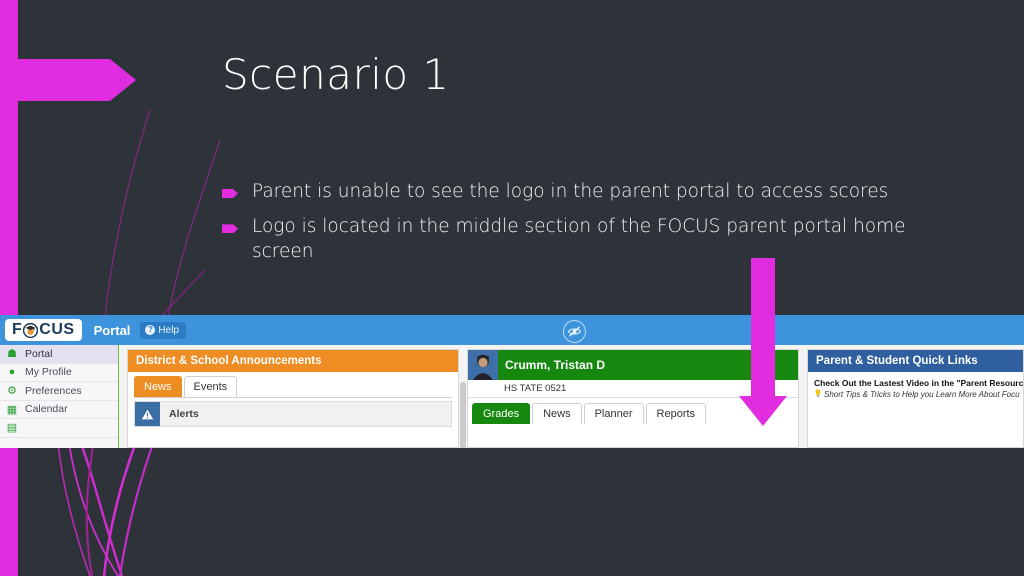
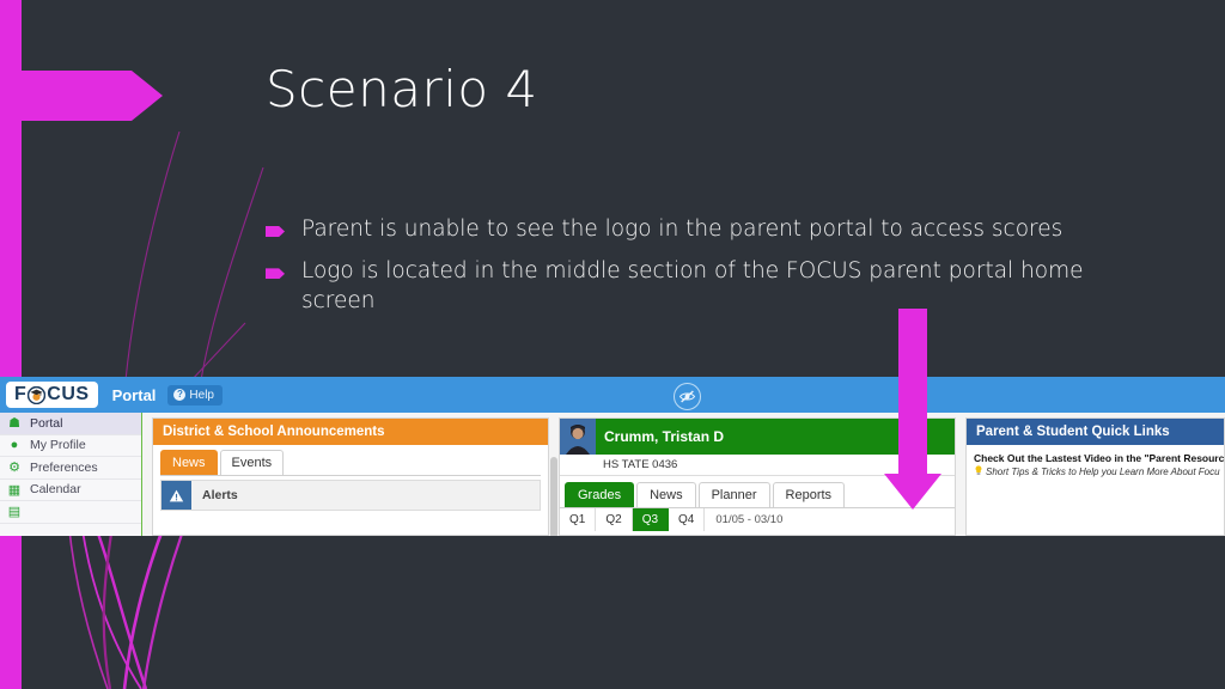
- Scenario 1
+ Scenario 4
  Parent is unable to see the logo in the parent portal to access scores
  Logo is located in the middle section of the FOCUS parent portal home screen
  F
  CUS
  Portal
  ?
  Help
  ☗
  Portal
  ●
  My Profile
  ⚙
  Preferences
  ▦
  Calendar
  ▤
  District & School Announcements
  News
  Events
  Alerts
  Crumm, Tristan D
- HS TATE 0521
+ HS TATE 0436
  Grades
  News
  Planner
  Reports
+ Q1
+ Q2
+ Q3
+ Q4
+ 01/05 - 03/10
  Parent & Student Quick Links
  Check Out the Lastest Video in the "Parent Resourc
  Short Tips & Tricks to Help you Learn More About Focu
